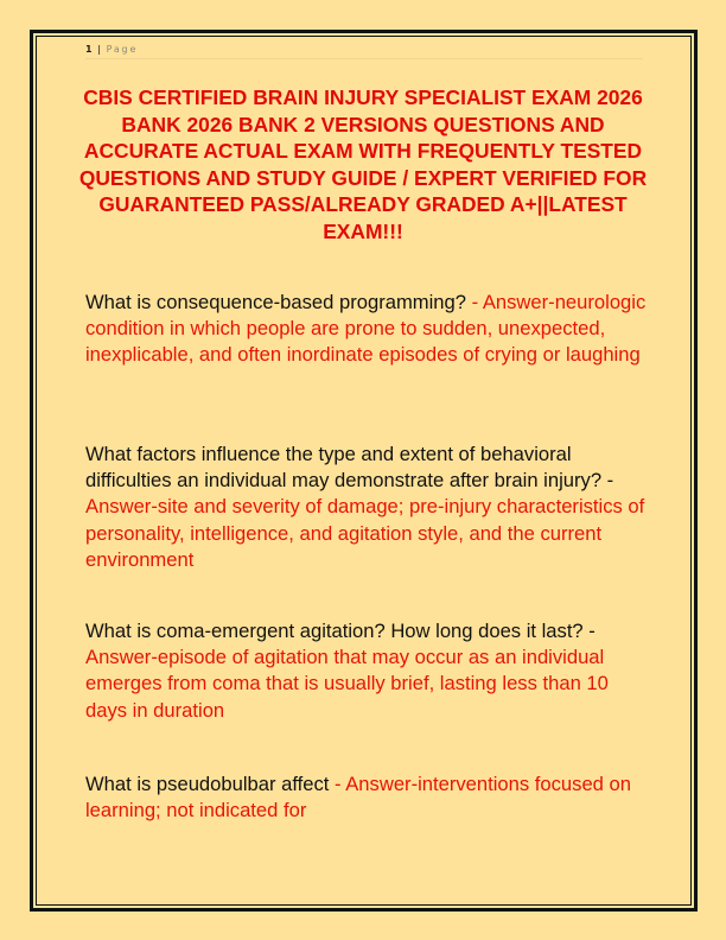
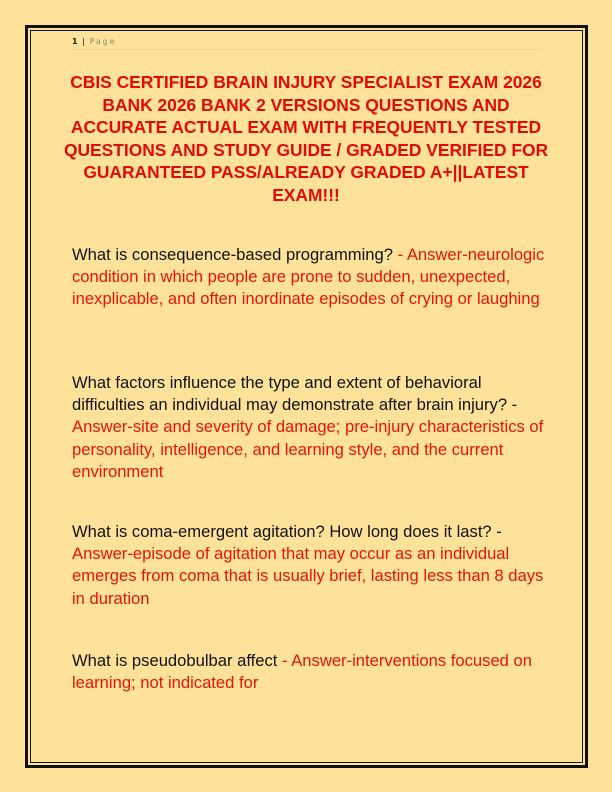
  1 | Page
- CBIS CERTIFIED BRAIN INJURY SPECIALIST EXAM 2026 BANK 2026 BANK 2 VERSIONS QUESTIONS AND ACCURATE ACTUAL EXAM WITH FREQUENTLY TESTED QUESTIONS AND STUDY GUIDE / EXPERT VERIFIED FOR GUARANTEED PASS/ALREADY GRADED A+||LATEST EXAM!!!
+ CBIS CERTIFIED BRAIN INJURY SPECIALIST EXAM 2026 BANK 2026 BANK 2 VERSIONS QUESTIONS AND ACCURATE ACTUAL EXAM WITH FREQUENTLY TESTED QUESTIONS AND STUDY GUIDE / GRADED VERIFIED FOR GUARANTEED PASS/ALREADY GRADED A+||LATEST EXAM!!!
  What is consequence-based programming? - Answer-neurologic condition in which people are prone to sudden, unexpected, inexplicable, and often inordinate episodes of crying or laughing
- What factors influence the type and extent of behavioral difficulties an individual may demonstrate after brain injury? - Answer-site and severity of damage; pre-injury characteristics of personality, intelligence, and agitation style, and the current environment
+ What factors influence the type and extent of behavioral difficulties an individual may demonstrate after brain injury? - Answer-site and severity of damage; pre-injury characteristics of personality, intelligence, and learning style, and the current environment
- What is coma-emergent agitation? How long does it last? - Answer-episode of agitation that may occur as an individual emerges from coma that is usually brief, lasting less than 10 days in duration
+ What is coma-emergent agitation? How long does it last? - Answer-episode of agitation that may occur as an individual emerges from coma that is usually brief, lasting less than 8 days in duration
  What is pseudobulbar affect - Answer-interventions focused on learning; not indicated for
